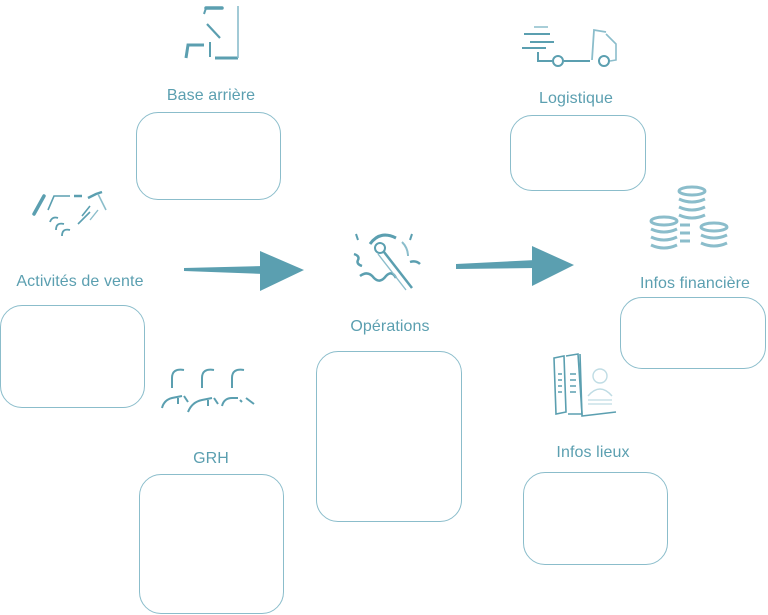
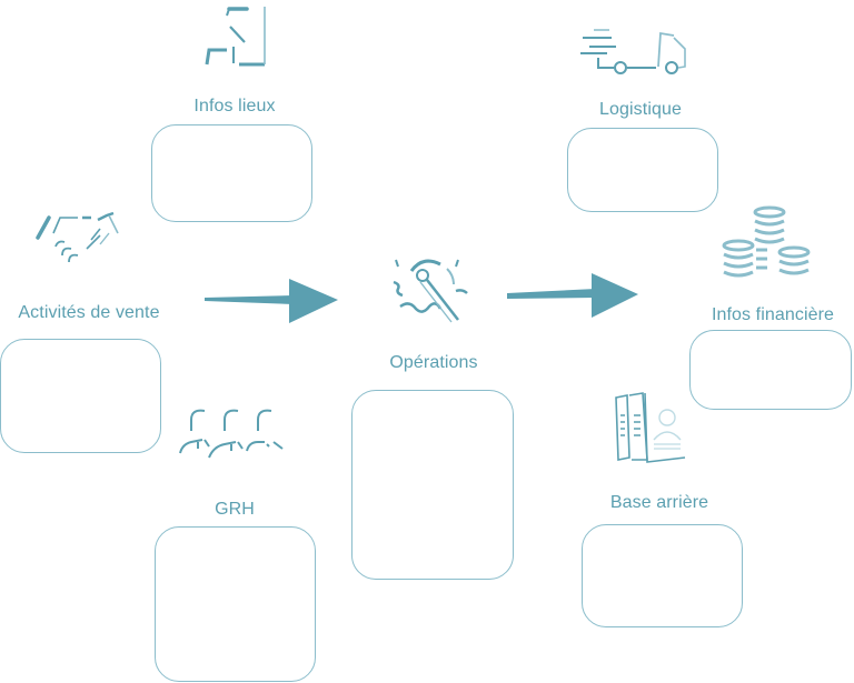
- Base arrière
+ Infos lieux
  Logistique
  Activités de vente
  Opérations
  Infos financière
  GRH
- Infos lieux
+ Base arrière
